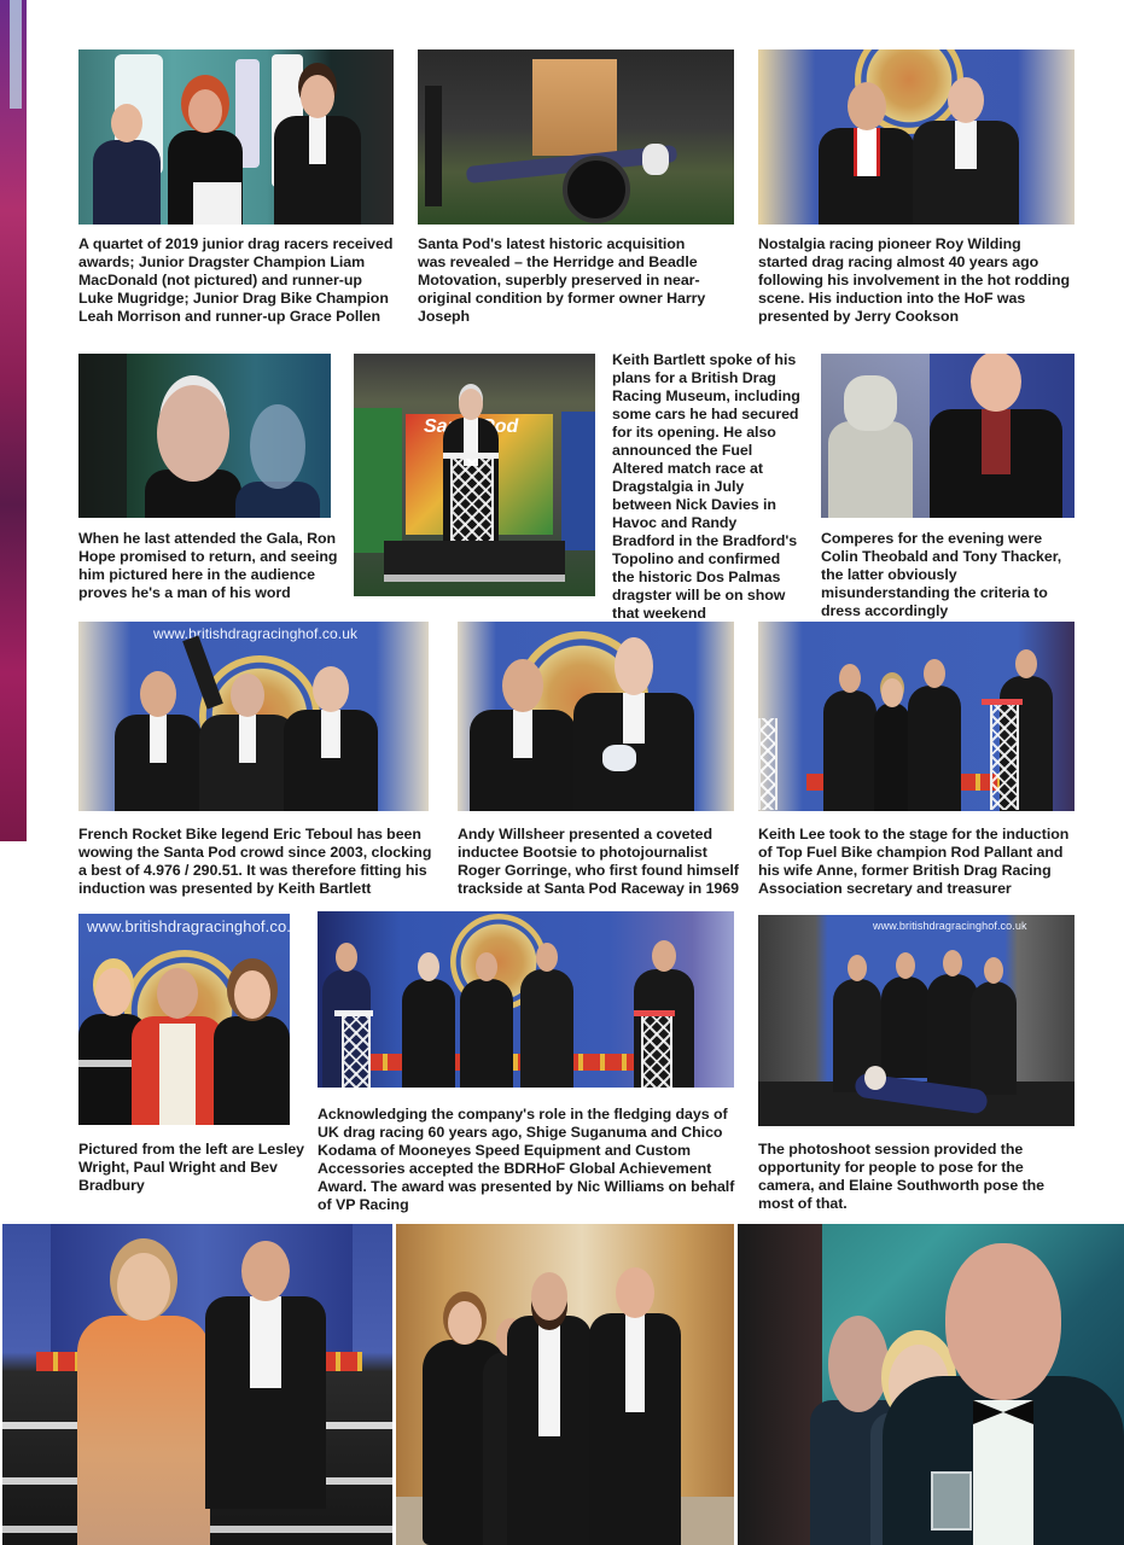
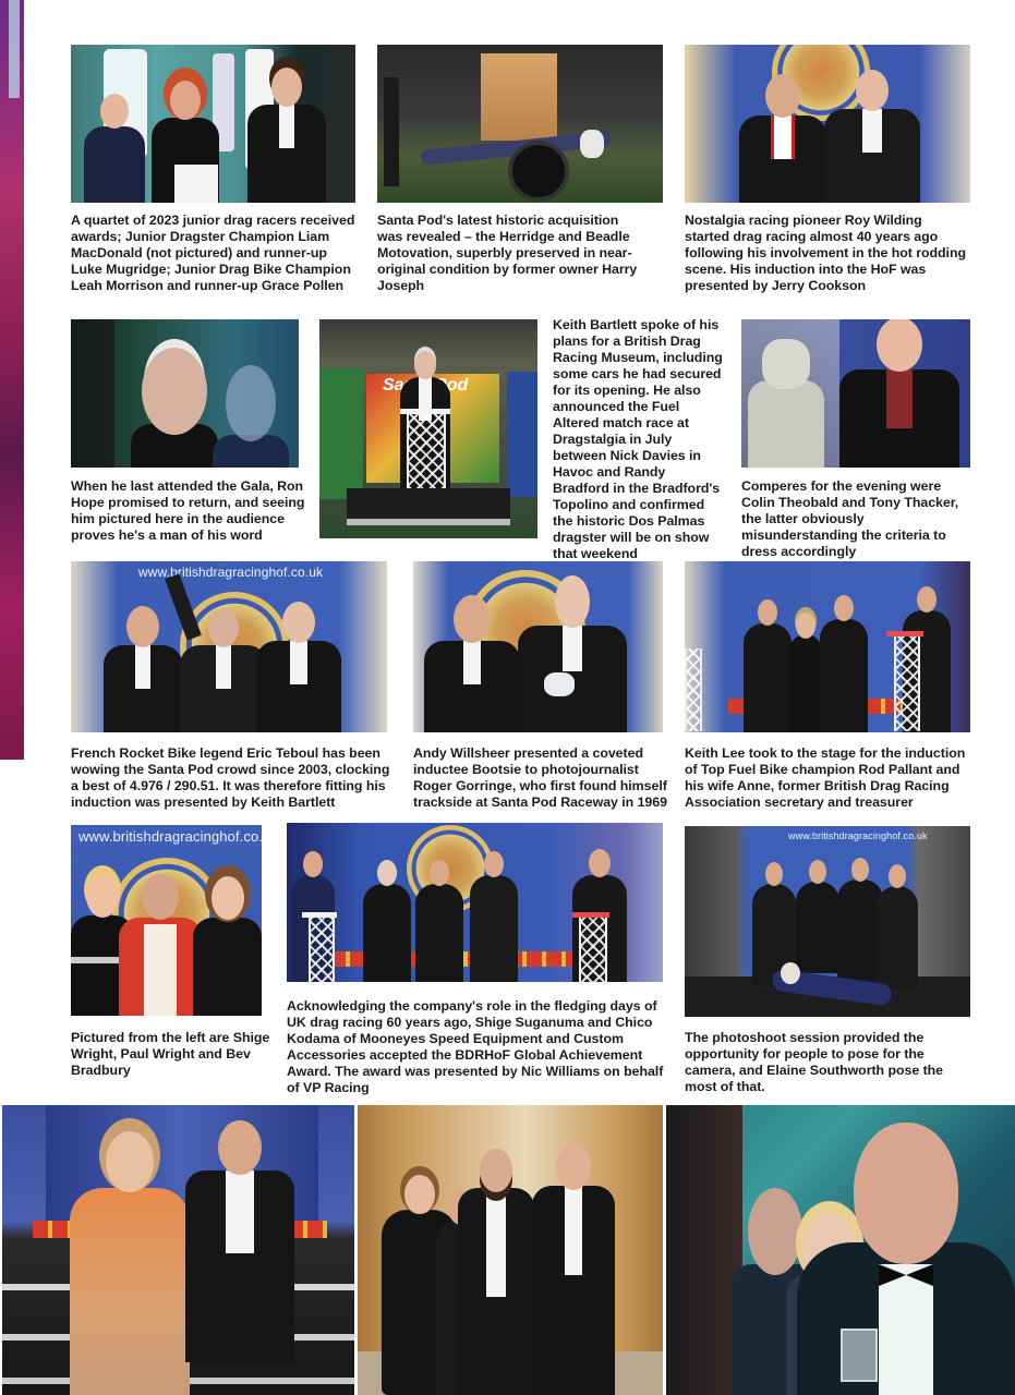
- A quartet of 2019 junior drag racers received awards; Junior Dragster Champion Liam MacDonald (not pictured) and runner-up Luke Mugridge; Junior Drag Bike Champion Leah Morrison and runner-up Grace Pollen
+ A quartet of 2023 junior drag racers received awards; Junior Dragster Champion Liam MacDonald (not pictured) and runner-up Luke Mugridge; Junior Drag Bike Champion Leah Morrison and runner-up Grace Pollen
  Santa Pod's latest historic acquisition was revealed – the Herridge and Beadle Motovation, superbly preserved in near-original condition by former owner Harry Joseph
  Nostalgia racing pioneer Roy Wilding started drag racing almost 40 years ago following his involvement in the hot rodding scene. His induction into the HoF was presented by Jerry Cookson
  Keith Bartlett spoke of his plans for a British Drag Racing Museum, including some cars he had secured for its opening. He also announced the Fuel Altered match race at Dragstalgia in July between Nick Davies in Havoc and Randy Bradford in the Bradford's Topolino and confirmed the historic Dos Palmas dragster will be on show that weekend
  When he last attended the Gala, Ron Hope promised to return, and seeing him pictured here in the audience proves he's a man of his word
  Comperes for the evening were Colin Theobald and Tony Thacker, the latter obviously misunderstanding the criteria to dress accordingly
  www.britishdragracinghof.co.uk
  French Rocket Bike legend Eric Teboul has been wowing the Santa Pod crowd since 2003, clocking a best of 4.976 / 290.51. It was therefore fitting his induction was presented by Keith Bartlett
  Andy Willsheer presented a coveted inductee Bootsie to photojournalist Roger Gorringe, who first found himself trackside at Santa Pod Raceway in 1969
  Keith Lee took to the stage for the induction of Top Fuel Bike champion Rod Pallant and his wife Anne, former British Drag Racing Association secretary and treasurer
  www.britishdragracinghof.co.
  www.britishdragracinghof.co.uk
- Pictured from the left are Lesley Wright, Paul Wright and Bev Bradbury
+ Pictured from the left are Shige Wright, Paul Wright and Bev Bradbury
  Acknowledging the company's role in the fledging days of UK drag racing 60 years ago, Shige Suganuma and Chico Kodama of Mooneyes Speed Equipment and Custom Accessories accepted the BDRHoF Global Achievement Award. The award was presented by Nic Williams on behalf of VP Racing
  The photoshoot session provided the opportunity for people to pose for the camera, and Elaine Southworth pose the most of that.
